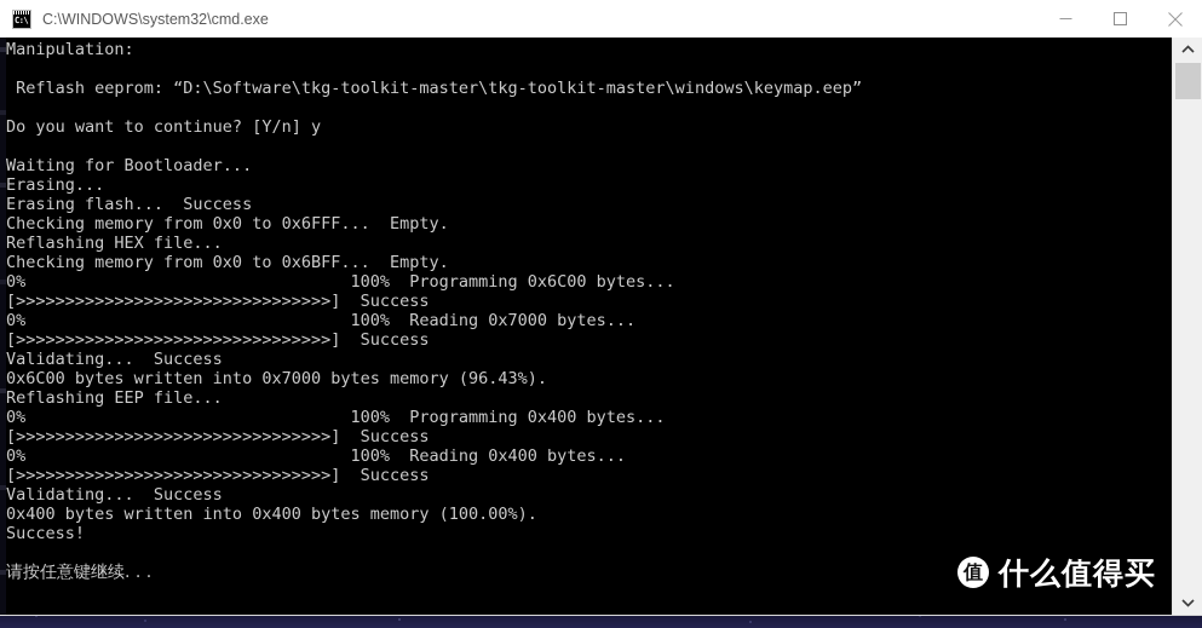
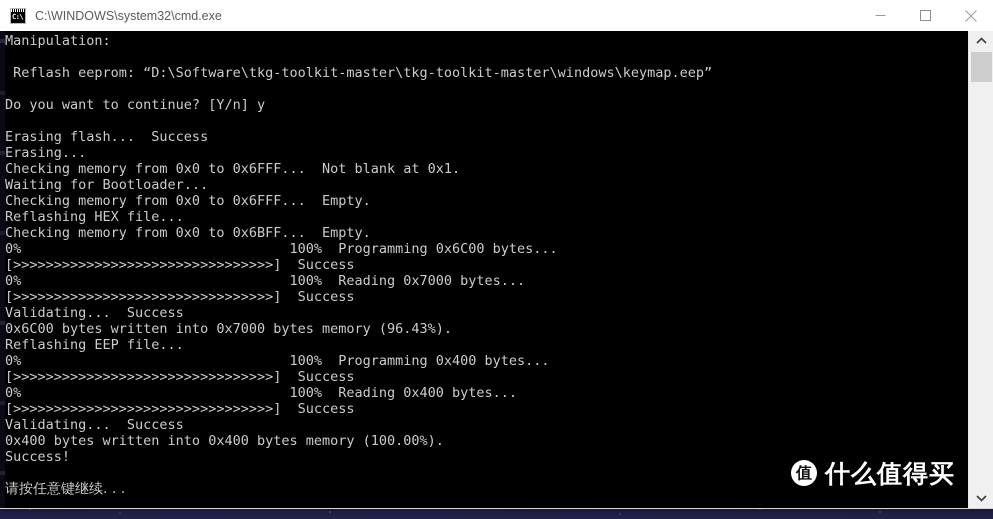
  C:\WINDOWS\system32\cmd.exe
  Manipulation:
  Reflash eeprom: “D:\Software\tkg-toolkit-master\tkg-toolkit-master\windows\keymap.eep”
  Do you want to continue? [Y/n] y
- Waiting for Bootloader...
+ Erasing flash... Success
  Erasing...
+ Checking memory from 0x0 to 0x6FFF... Not blank at 0x1.
- Erasing flash... Success
+ Waiting for Bootloader...
  Checking memory from 0x0 to 0x6FFF... Empty.
  Reflashing HEX file...
  Checking memory from 0x0 to 0x6BFF... Empty.
  0% 100% Programming 0x6C00 bytes...
  [>>>>>>>>>>>>>>>>>>>>>>>>>>>>>>>>] Success
  0% 100% Reading 0x7000 bytes...
  [>>>>>>>>>>>>>>>>>>>>>>>>>>>>>>>>] Success
  Validating... Success
  0x6C00 bytes written into 0x7000 bytes memory (96.43%).
  Reflashing EEP file...
  0% 100% Programming 0x400 bytes...
  [>>>>>>>>>>>>>>>>>>>>>>>>>>>>>>>>] Success
  0% 100% Reading 0x400 bytes...
  [>>>>>>>>>>>>>>>>>>>>>>>>>>>>>>>>] Success
  Validating... Success
  0x400 bytes written into 0x400 bytes memory (100.00%).
  Success!
  请按任意键继续. . .
  值
  什么值得买
